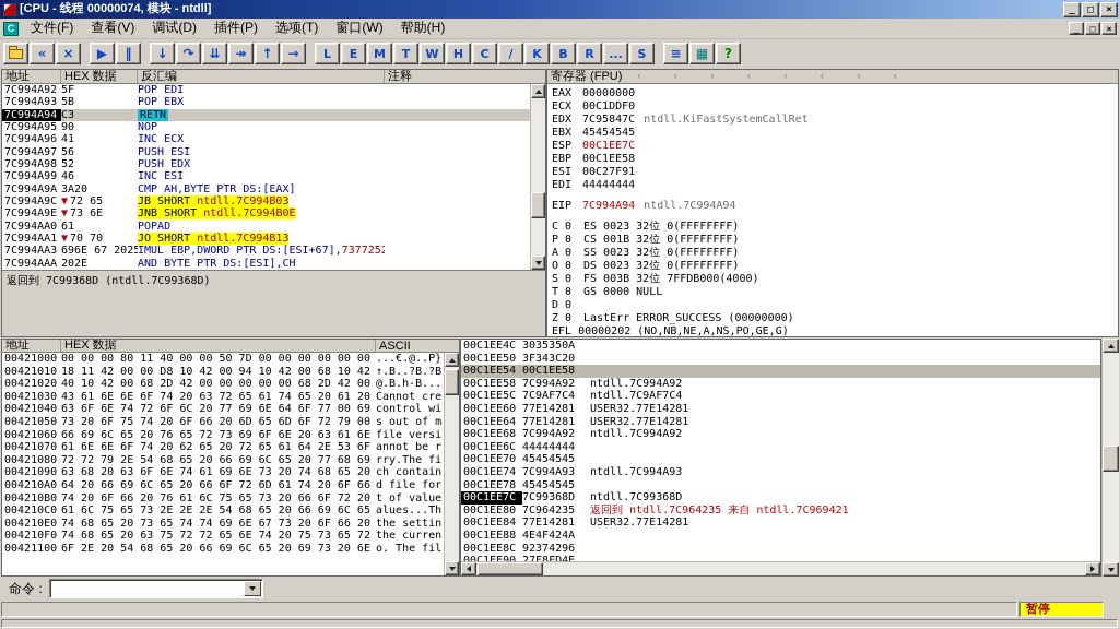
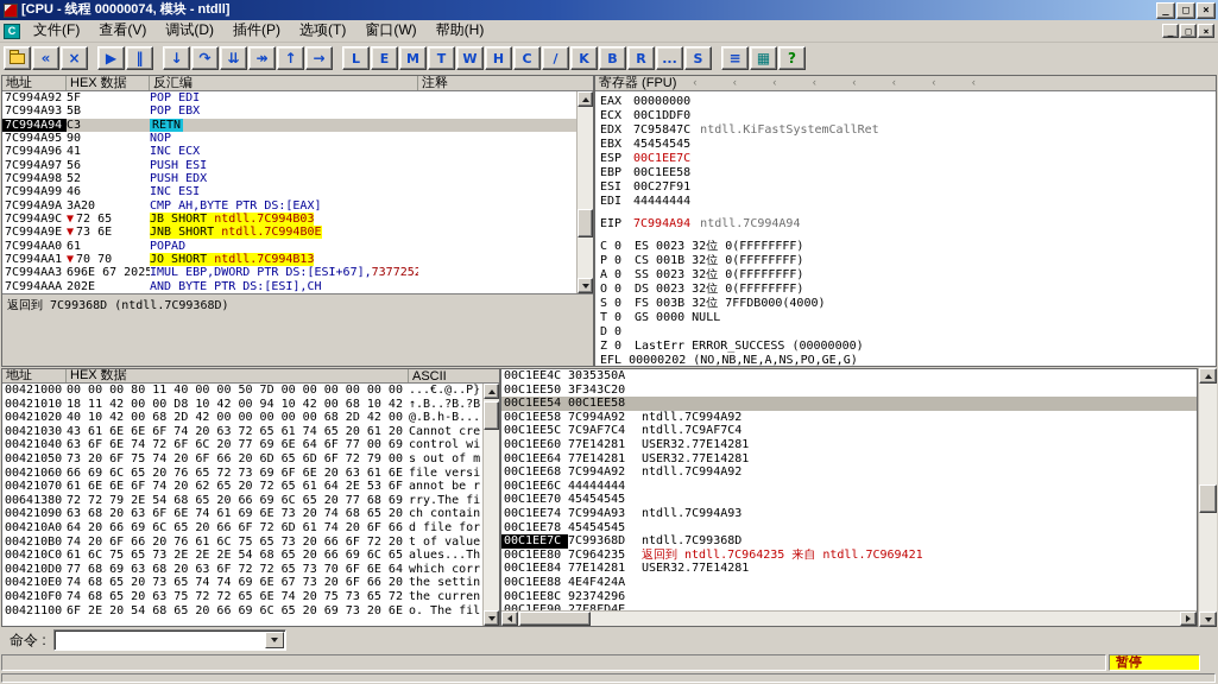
  [CPU - 线程 00000074, 模块 - ntdll]
  _
  □
  ×
  C
  文件(F)
  查看(V)
  调试(D)
  插件(P)
  选项(T)
  窗口(W)
  帮助(H)
  _
  □
  ×
  «
  ×
  ▶
  ‖
  ↓
  ↷
  ⇊
  ↠
  ↑
  →
  L
  E
  M
  T
  W
  H
  C
  /
  K
  B
  R
  ...
  S
  ≡
  ▦
  ?
  地址
  HEX 数据
  反汇编
  注释
  7C994A92
  5F
  POP EDI
  7C994A93
  5B
  POP EBX
  7C994A94
  C3
  RETN
  7C994A95
  90
  NOP
  7C994A96
  41
  INC ECX
  7C994A97
  56
  PUSH ESI
  7C994A98
  52
  PUSH EDX
  7C994A99
  46
  INC ESI
  7C994A9A
  3A20
  CMP AH,BYTE PTR DS:[EAX]
  7C994A9C
  ▼ 72 65
  JB SHORT ntdll.7C994B03
  7C994A9E
  ▼ 73 6E
  JNB SHORT ntdll.7C994B0E
  7C994AA0
  61
  POPAD
  7C994AA1
  ▼ 70 70
  JO SHORT ntdll.7C994B13
  7C994AA3
  696E 67 2025
  IMUL EBP,DWORD PTR DS:[ESI+67],7377252
  7C994AAA
  202E
  AND BYTE PTR DS:[ESI],CH
  返回到 7C99368D (ntdll.7C99368D)
  寄存器 (FPU)
  ‹ ‹ ‹ ‹ ‹ ‹ ‹ ‹
  EAX
  00000000
  ECX
  00C1DDF0
  EDX
  7C95847C
  ntdll.KiFastSystemCallRet
  EBX
  45454545
  ESP
  00C1EE7C
  EBP
  00C1EE58
  ESI
  00C27F91
  EDI
  44444444
  EIP
  7C994A94
  ntdll.7C994A94
  C
  0
  ES 0023 32位 0(FFFFFFFF)
  P
  0
  CS 001B 32位 0(FFFFFFFF)
  A
  0
  SS 0023 32位 0(FFFFFFFF)
  O
  0
  DS 0023 32位 0(FFFFFFFF)
  S
  0
  FS 003B 32位 7FFDB000(4000)
  T
  0
  GS 0000 NULL
  D
  0
  Z
  0
  LastErr ERROR_SUCCESS (00000000)
  EFL 00000202 (NO,NB,NE,A,NS,PO,GE,G)
  地址
  HEX 数据
  ASCII
  00421000
  00 00 00 80 11 40 00 00 50 7D 00 00 00 00 00 00
  ...€.@..P}
  00421010
  18 11 42 00 00 D8 10 42 00 94 10 42 00 68 10 42
  ↑.B..?B.?B
  00421020
  40 10 42 00 68 2D 42 00 00 00 00 00 68 2D 42 00
  @.B.h-B...
  00421030
  43 61 6E 6E 6F 74 20 63 72 65 61 74 65 20 61 20
  Cannot cre
  00421040
  63 6F 6E 74 72 6F 6C 20 77 69 6E 64 6F 77 00 69
  control wi
  00421050
  73 20 6F 75 74 20 6F 66 20 6D 65 6D 6F 72 79 00
  s out of m
  00421060
  66 69 6C 65 20 76 65 72 73 69 6F 6E 20 63 61 6E
  file versi
  00421070
  61 6E 6E 6F 74 20 62 65 20 72 65 61 64 2E 53 6F
  annot be r
- 00421080
+ 00641380
  72 72 79 2E 54 68 65 20 66 69 6C 65 20 77 68 69
  rry.The fi
  00421090
  63 68 20 63 6F 6E 74 61 69 6E 73 20 74 68 65 20
  ch contain
  004210A0
  64 20 66 69 6C 65 20 66 6F 72 6D 61 74 20 6F 66
  d file for
  004210B0
  74 20 6F 66 20 76 61 6C 75 65 73 20 66 6F 72 20
  t of value
  004210C0
  61 6C 75 65 73 2E 2E 2E 54 68 65 20 66 69 6C 65
  alues...Th
+ 004210D0
+ 77 68 69 63 68 20 63 6F 72 72 65 73 70 6F 6E 64
+ which corr
  004210E0
  74 68 65 20 73 65 74 74 69 6E 67 73 20 6F 66 20
  the settin
  004210F0
  74 68 65 20 63 75 72 72 65 6E 74 20 75 73 65 72
  the curren
  00421100
  6F 2E 20 54 68 65 20 66 69 6C 65 20 69 73 20 6E
  o. The fil
  00C1EE4C
  3035350A
  00C1EE50
  3F343C20
  00C1EE54
  00C1EE58
  00C1EE58
  7C994A92
  ntdll.7C994A92
  00C1EE5C
  7C9AF7C4
  ntdll.7C9AF7C4
  00C1EE60
  77E14281
  USER32.77E14281
  00C1EE64
  77E14281
  USER32.77E14281
  00C1EE68
  7C994A92
  ntdll.7C994A92
  00C1EE6C
  44444444
  00C1EE70
  45454545
  00C1EE74
  7C994A93
  ntdll.7C994A93
  00C1EE78
  45454545
  00C1EE7C
  7C99368D
  ntdll.7C99368D
  00C1EE80
  7C964235
  返回到 ntdll.7C964235 来自 ntdll.7C969421
  00C1EE84
  77E14281
  USER32.77E14281
  00C1EE88
  4E4F424A
  00C1EE8C
  92374296
  命令 :
  暂停
